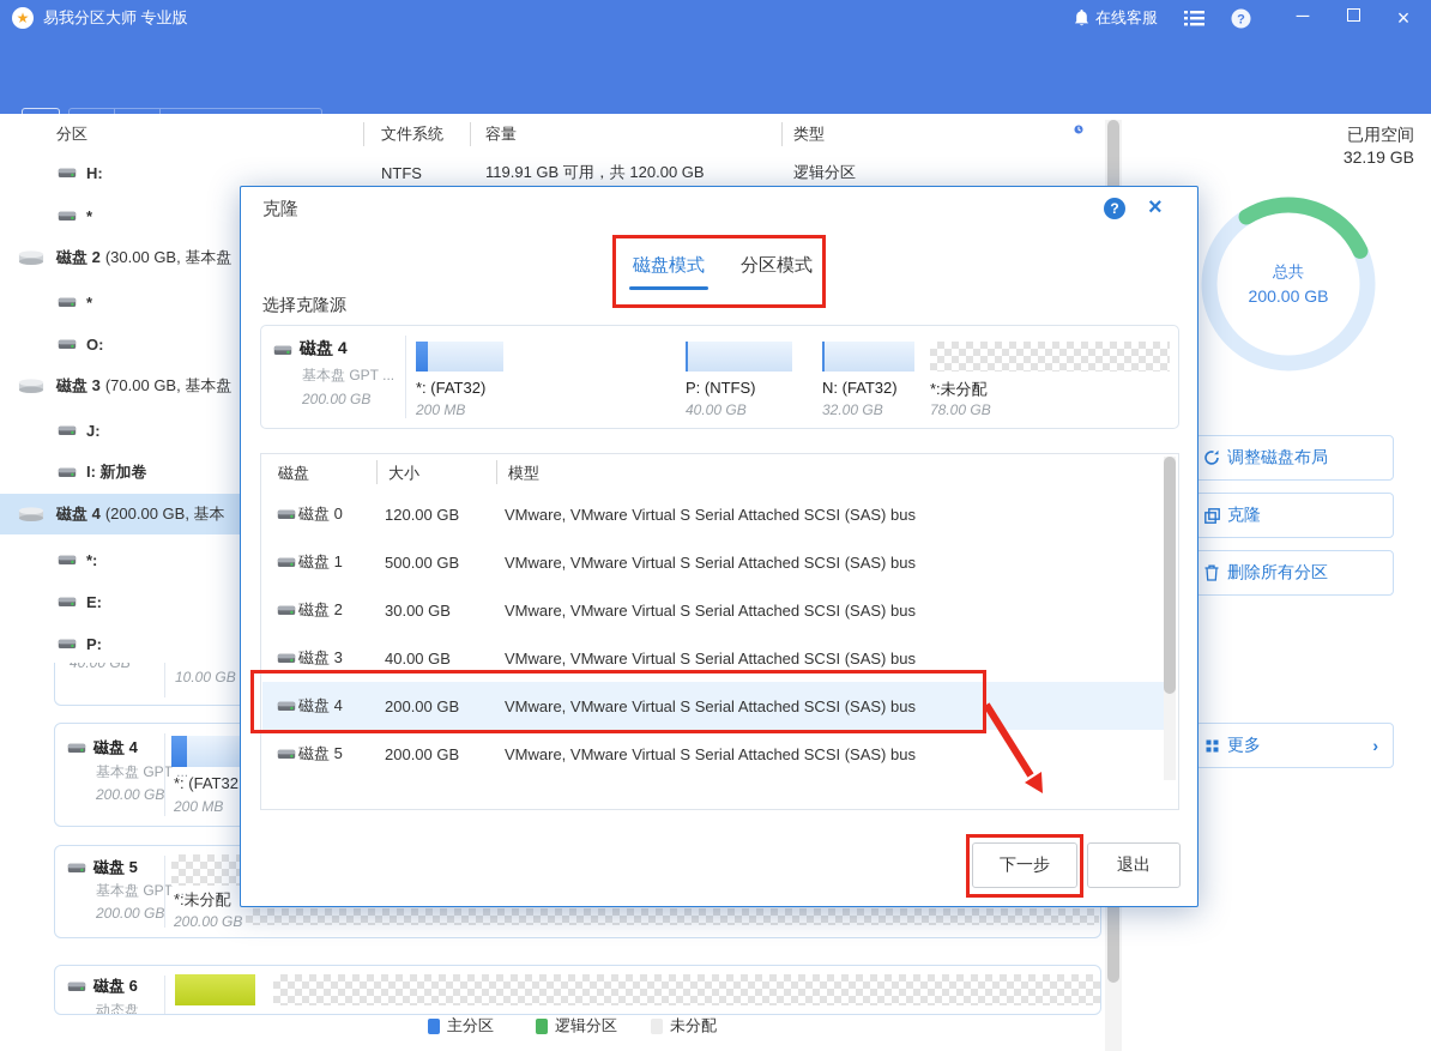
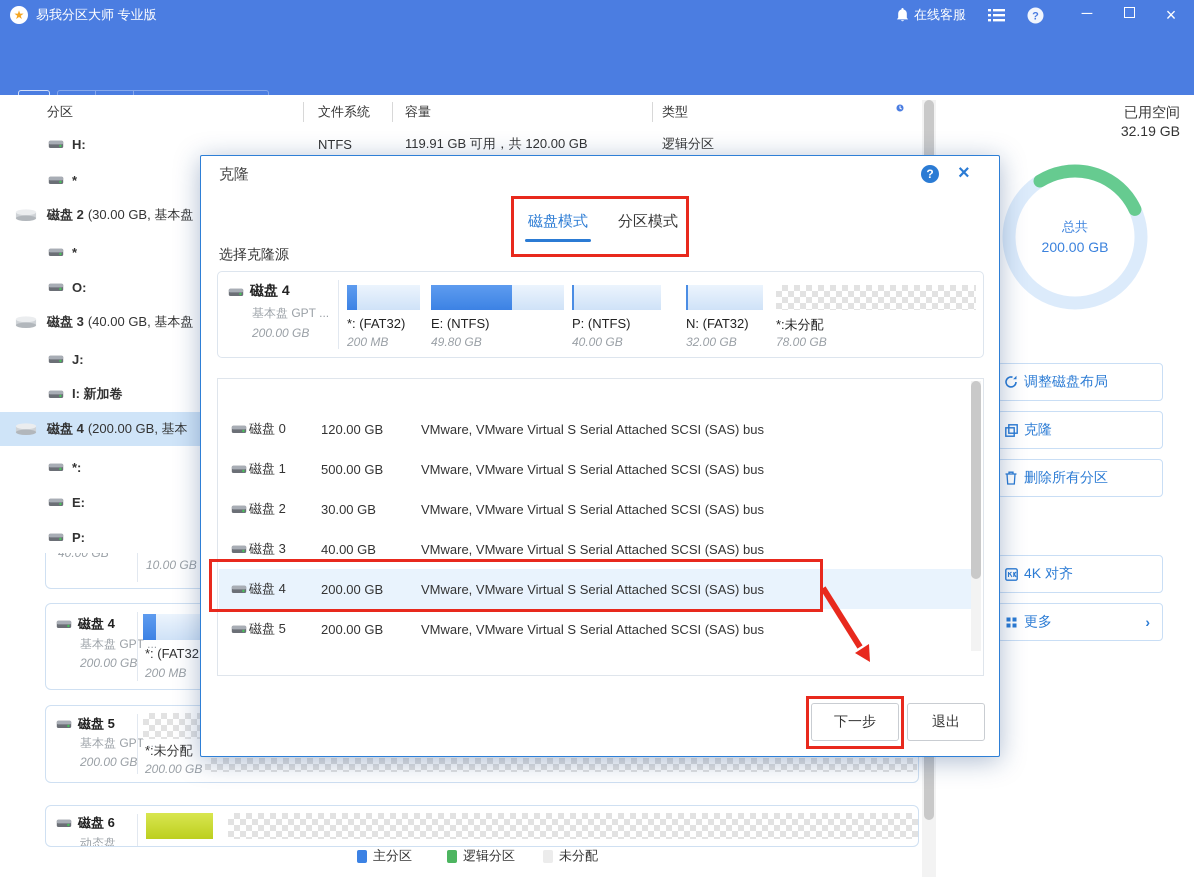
  ★
  易我分区大师 专业版
  在线客服
  ?
  ─
  ×
  迁移操作系统
  克隆
  分恢复
  创建启动盘
  工具
  分区
  文件系统
  容量
  类型
  H:
  NTFS
  119.91 GB 可用，共 120.00 GB
  逻辑分区
  *
  磁盘 2
  (30.00 GB, 基本盘
  *
  O:
  磁盘 3
- (70.00 GB, 基本盘
+ (40.00 GB, 基本盘
  J:
  I: 新加卷
  磁盘 4
  (200.00 GB, 基本
  *:
  E:
  P:
  40.00 GB
  10.00 GB
  磁盘 4
  基本盘 GPT ...
  200.00 GB
  *: (FAT32
  200 MB
  磁盘 5
  基本盘 GPT ...
  200.00 GB
  *:未分配
  200.00 GB
  磁盘 6
  动态盘
  主分区
  逻辑分区
  未分配
  已用空间
  32.19 GB
  总共
  200.00 GB
  调整磁盘布局
  克隆
  删除所有分区
+ 4K 对齐
  更多
  ›
  克隆
  ?
  ×
  磁盘模式
  分区模式
  选择克隆源
  磁盘 4
  基本盘 GPT ...
  200.00 GB
  *: (FAT32)
  200 MB
+ E: (NTFS)
+ 49.80 GB
  P: (NTFS)
  40.00 GB
  N: (FAT32)
  32.00 GB
  *:未分配
  78.00 GB
- 磁盘
- 大小
- 模型
  磁盘 0
  120.00 GB
  VMware, VMware Virtual S Serial Attached SCSI (SAS) bus
  磁盘 1
  500.00 GB
  VMware, VMware Virtual S Serial Attached SCSI (SAS) bus
  磁盘 2
  30.00 GB
  VMware, VMware Virtual S Serial Attached SCSI (SAS) bus
  磁盘 3
  40.00 GB
  VMware, VMware Virtual S Serial Attached SCSI (SAS) bus
  磁盘 4
  200.00 GB
  VMware, VMware Virtual S Serial Attached SCSI (SAS) bus
  磁盘 5
  200.00 GB
  VMware, VMware Virtual S Serial Attached SCSI (SAS) bus
  下一步
  退出
